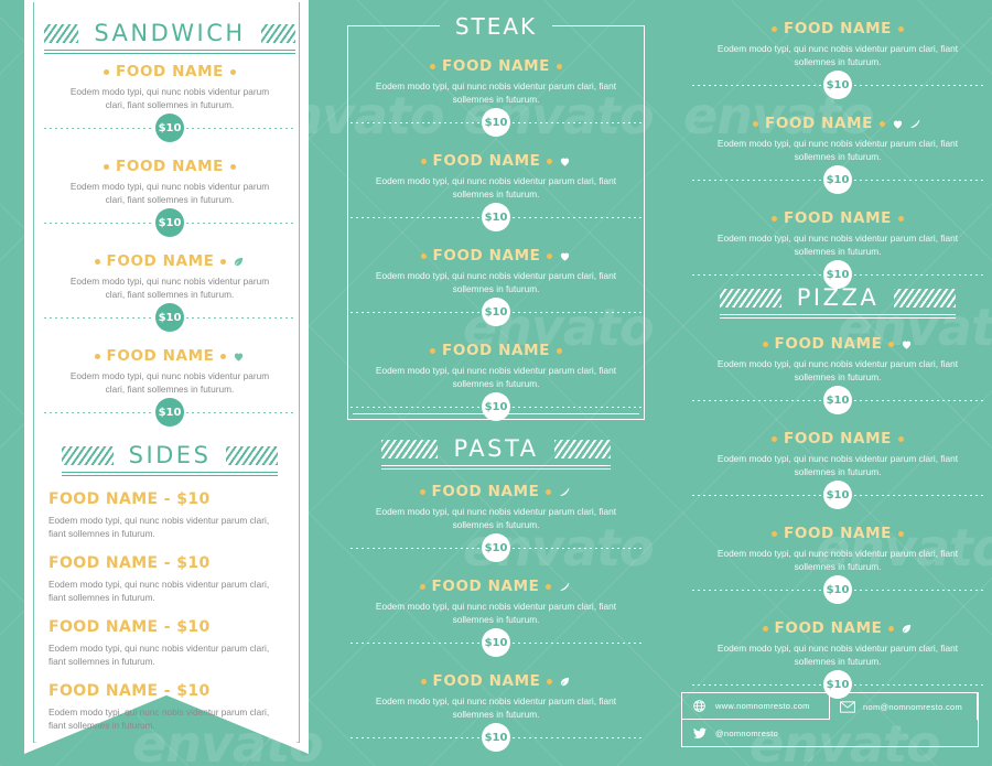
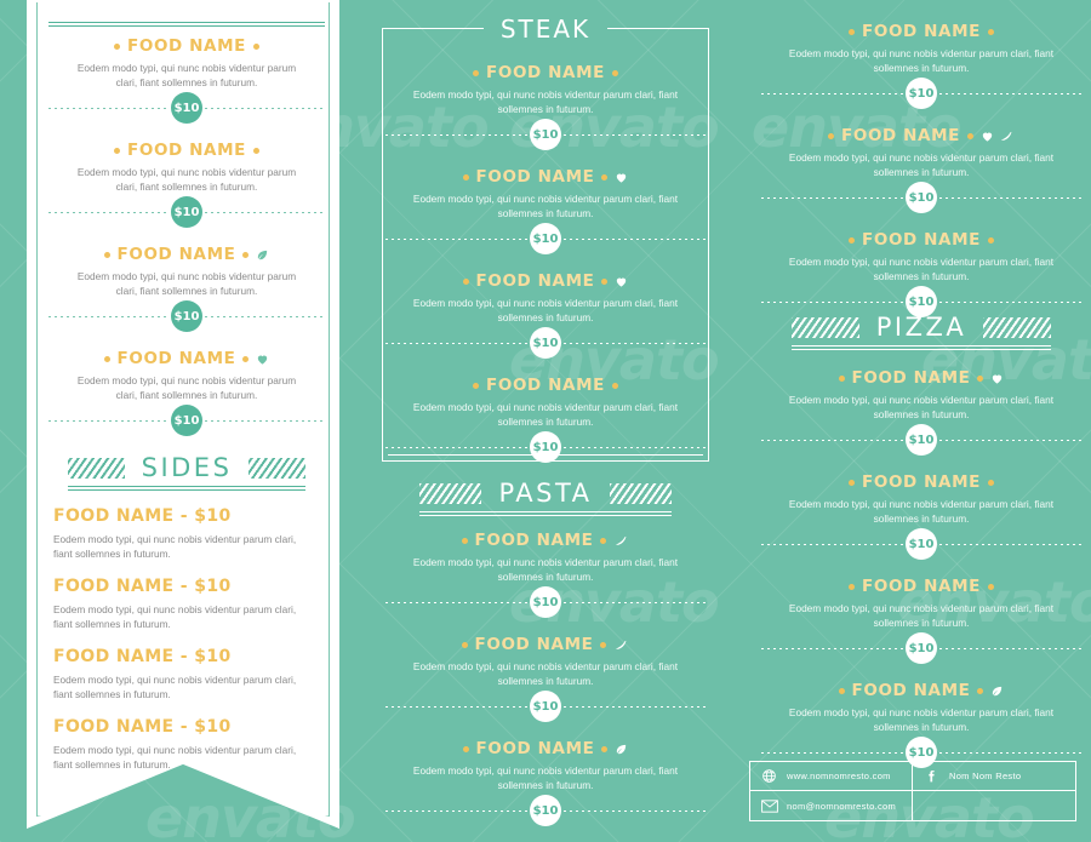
  envato
  envat
  envato
  envat
  envato
- SANDWICH
  FOOD NAME
  Eodem modo typi, qui nunc nobis videntur parum clari, fiant sollemnes in futurum.
  $10
  FOOD NAME
  Eodem modo typi, qui nunc nobis videntur parum clari, fiant sollemnes in futurum.
  $10
  FOOD NAME
  Eodem modo typi, qui nunc nobis videntur parum clari, fiant sollemnes in futurum.
  $10
  FOOD NAME
  Eodem modo typi, qui nunc nobis videntur parum clari, fiant sollemnes in futurum.
  $10
  SIDES
  FOOD NAME - $10
  Eodem modo typi, qui nunc nobis videntur parum clari, fiant sollemnes in futurum.
  FOOD NAME - $10
  Eodem modo typi, qui nunc nobis videntur parum clari, fiant sollemnes in futurum.
  FOOD NAME - $10
  Eodem modo typi, qui nunc nobis videntur parum clari, fiant sollemnes in futurum.
  FOOD NAME - $10
  Eodem modo typi, qui nunc nobis videntur parum clari, fiant sollemnes in futurum.
  STEAK
  FOOD NAME
  Eodem modo typi, qui nunc nobis videntur parum clari, fiant sollemnes in futurum.
  $10
  FOOD NAME
  Eodem modo typi, qui nunc nobis videntur parum clari, fiant sollemnes in futurum.
  $10
  FOOD NAME
  Eodem modo typi, qui nunc nobis videntur parum clari, fiant sollemnes in futurum.
  $10
  FOOD NAME
  Eodem modo typi, qui nunc nobis videntur parum clari, fiant sollemnes in futurum.
  $10
  PASTA
  FOOD NAME
  Eodem modo typi, qui nunc nobis videntur parum clari, fiant sollemnes in futurum.
  $10
  FOOD NAME
  Eodem modo typi, qui nunc nobis videntur parum clari, fiant sollemnes in futurum.
  $10
  FOOD NAME
  Eodem modo typi, qui nunc nobis videntur parum clari, fiant sollemnes in futurum.
  $10
  FOOD NAME
  Eodem modo typi, qui nunc nobis videntur parum clari, fiant sollemnes in futurum.
  $10
  FOOD NAME
  Eodem modo typi, qui nunc nobis videntur parum clari, fiant sollemnes in futurum.
  $10
  FOOD NAME
  Eodem modo typi, qui nunc nobis videntur parum clari, fiant sollemnes in futurum.
  $10
  PIZZA
  FOOD NAME
  Eodem modo typi, qui nunc nobis videntur parum clari, fiant sollemnes in futurum.
  $10
  FOOD NAME
  Eodem modo typi, qui nunc nobis videntur parum clari, fiant sollemnes in futurum.
  $10
  FOOD NAME
  Eodem modo typi, qui nunc nobis videntur parum clari, fiant sollemnes in futurum.
  $10
  FOOD NAME
  Eodem modo typi, qui nunc nobis videntur parum clari, fiant sollemnes in futurum.
  $10
  www.nomnomresto.com
+ Nom Nom Resto
  nom@nomnomresto.com
- @nomnomresto
